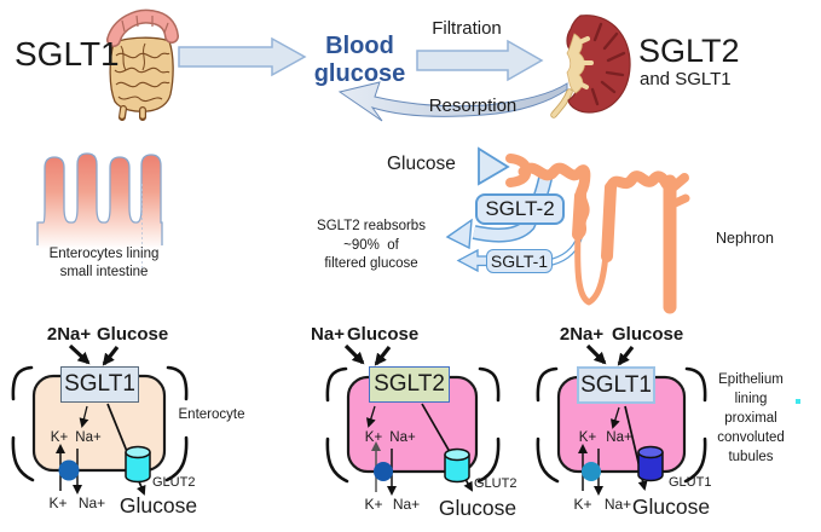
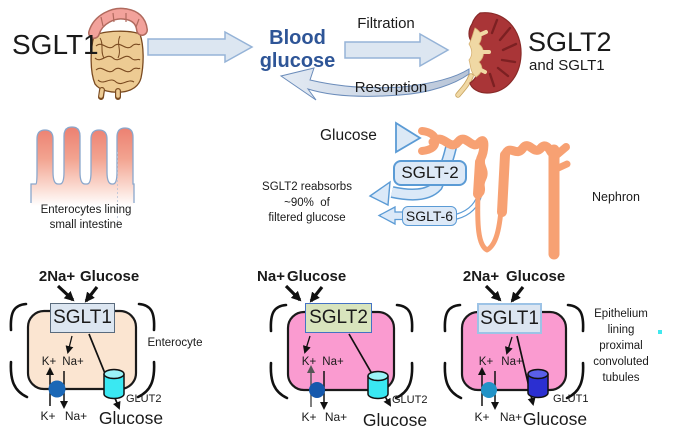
  SGLT1
  Blood
  glucose
  Filtration
  Resorption
  SGLT2
  and SGLT1
  Enterocytes lining
  small intestine
  Glucose
  SGLT2 reabsorbs
  ~90% of
  filtered glucose
  Nephron
  SGLT-2
- SGLT-1
+ SGLT-6
  2Na+
  Glucose
  SGLT1
  K+
  Na+
  K+
  Na+
  GLUT2
  Glucose
  Enterocyte
  Na+
  Glucose
  SGLT2
  K+
  Na+
  K+
  Na+
  GLUT2
  Glucose
  2Na+
  Glucose
  SGLT1
  K+
  Na+
  K+
  Na+
  GLUT1
  Glucose
  Epithelium
  lining
  proximal
  convoluted
  tubules
